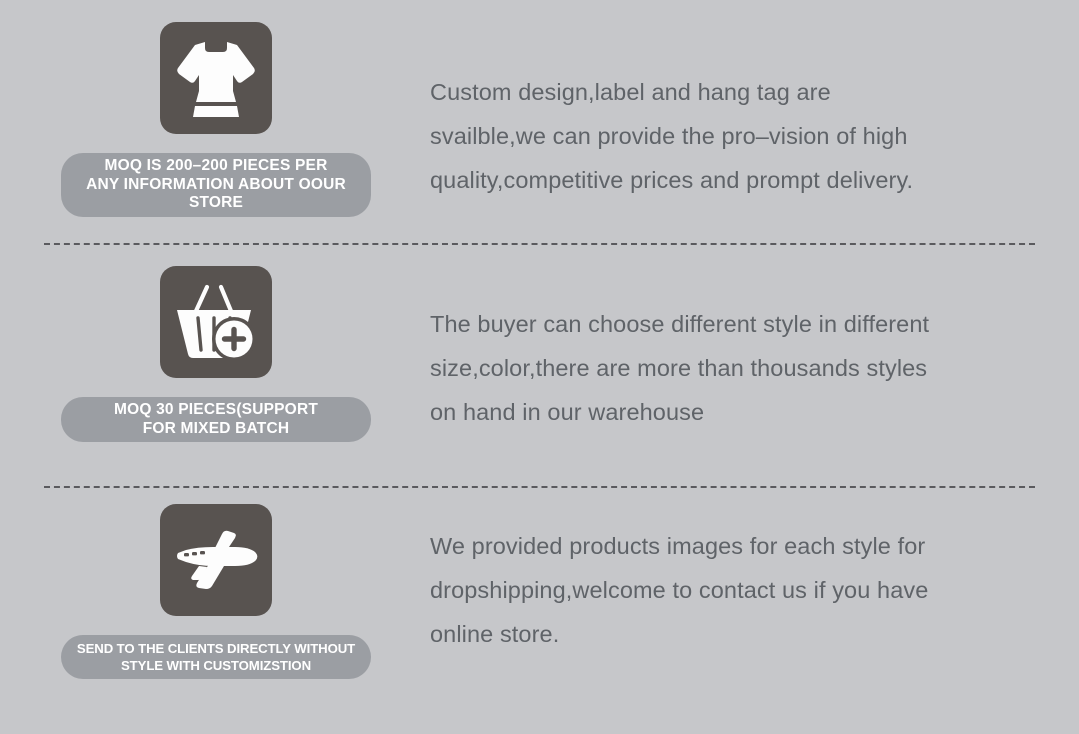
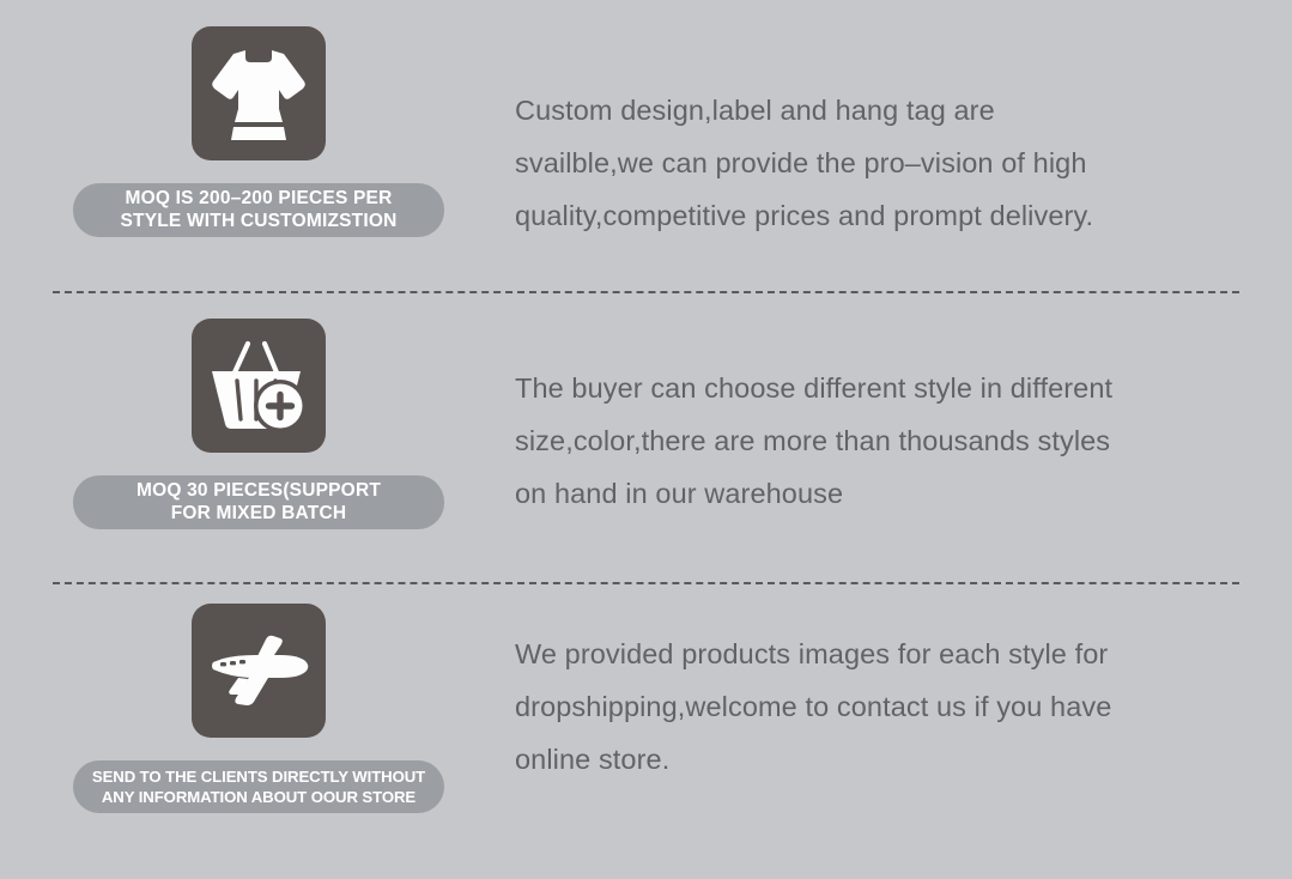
  MOQ IS 200–200 PIECES PER
- ANY INFORMATION ABOUT OOUR STORE
+ STYLE WITH CUSTOMIZSTION
  Custom design,label and hang tag are
  svailble,we can provide the pro–vision of high
  quality,competitive prices and prompt delivery.
  MOQ 30 PIECES(SUPPORT
  FOR MIXED BATCH
  The buyer can choose different style in different
  size,color,there are more than thousands styles
  on hand in our warehouse
  SEND TO THE CLIENTS DIRECTLY WITHOUT
- STYLE WITH CUSTOMIZSTION
+ ANY INFORMATION ABOUT OOUR STORE
  We provided products images for each style for
  dropshipping,welcome to contact us if you have
  online store.
